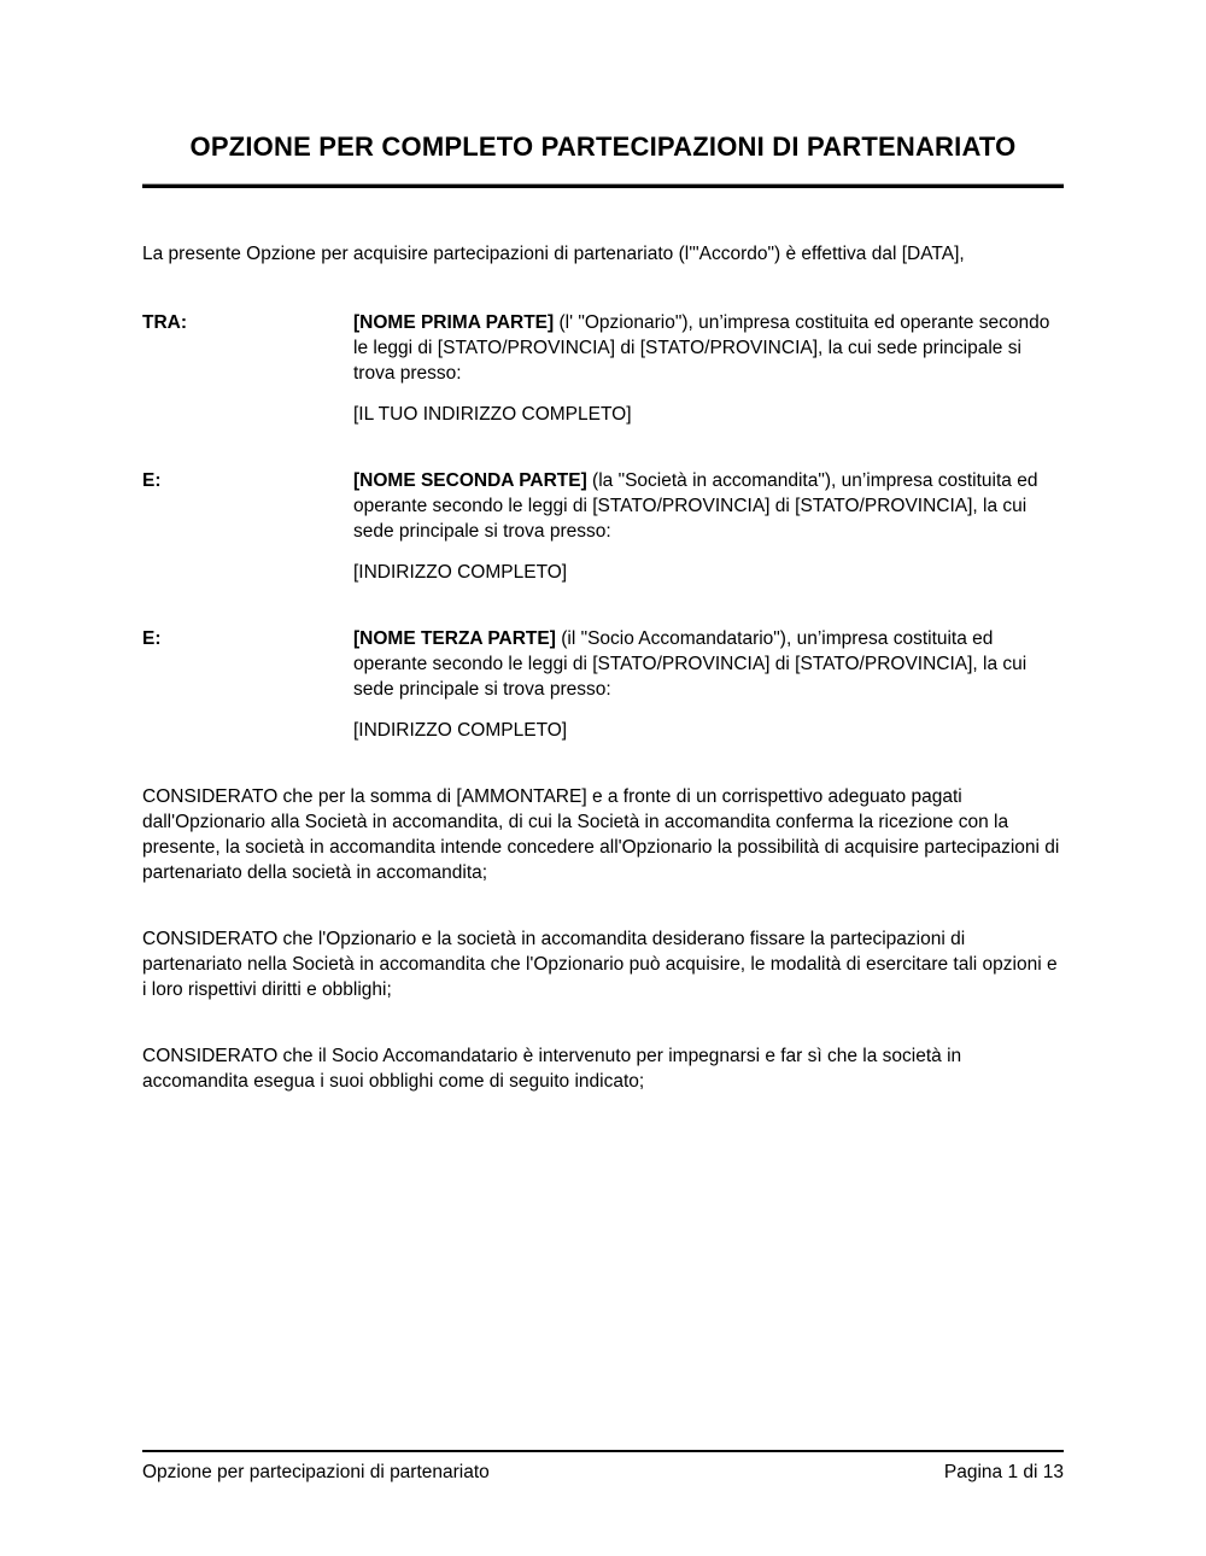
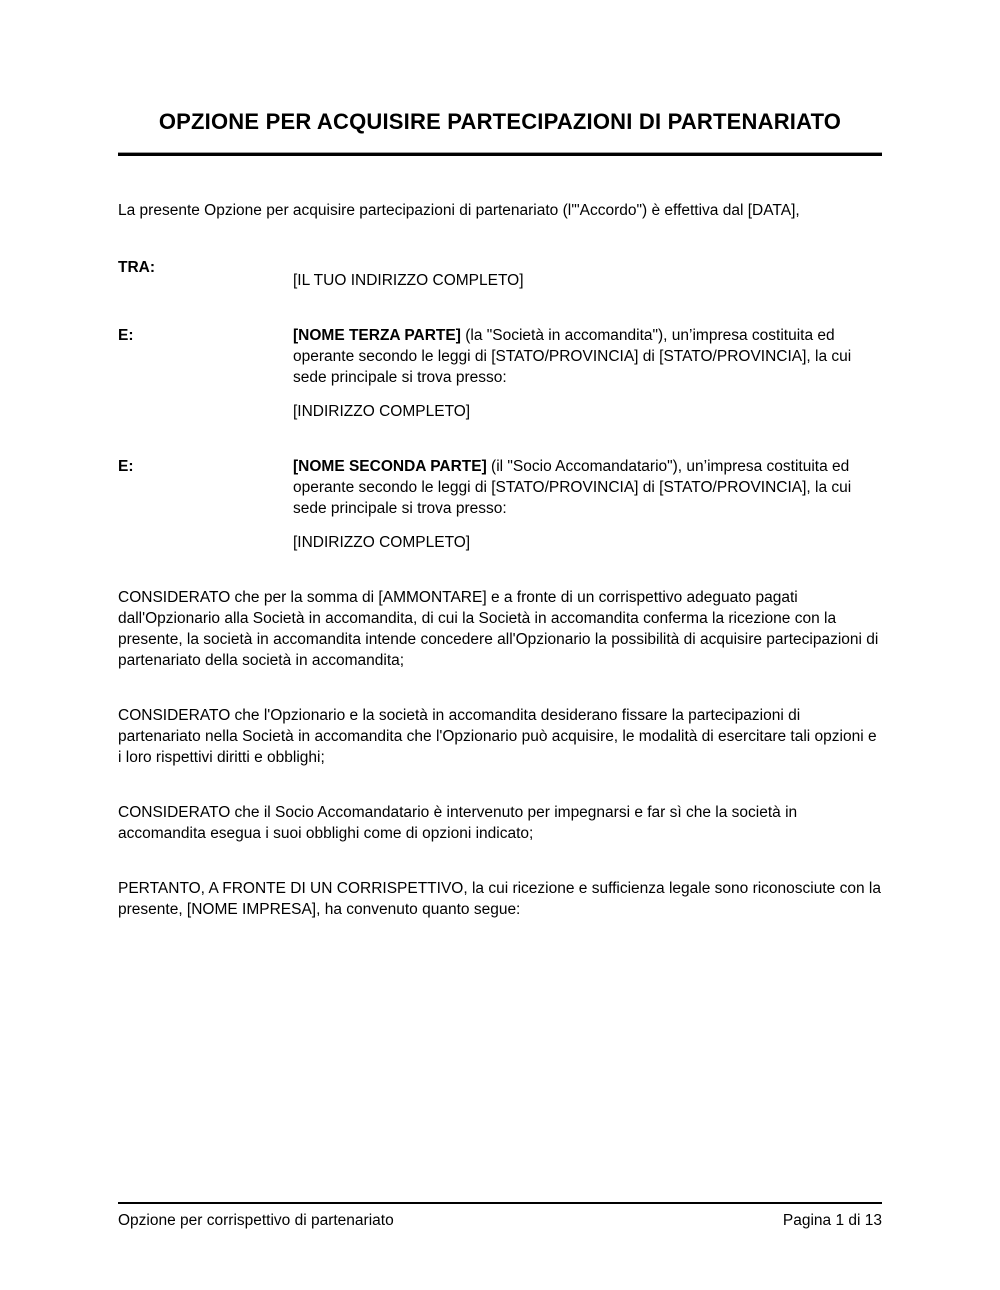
- OPZIONE PER COMPLETO PARTECIPAZIONI DI PARTENARIATO
+ OPZIONE PER ACQUISIRE PARTECIPAZIONI DI PARTENARIATO
  La presente Opzione per acquisire partecipazioni di partenariato (l'"Accordo") è effettiva dal [DATA],
  TRA:
- [NOME PRIMA PARTE] (l' "Opzionario"), un’impresa costituita ed operante secondo le leggi di [STATO/PROVINCIA] di [STATO/PROVINCIA], la cui sede principale si trova presso:
  [IL TUO INDIRIZZO COMPLETO]
  E:
- [NOME SECONDA PARTE] (la "Società in accomandita"), un’impresa costituita ed operante secondo le leggi di [STATO/PROVINCIA] di [STATO/PROVINCIA], la cui sede principale si trova presso:
+ [NOME TERZA PARTE] (la "Società in accomandita"), un’impresa costituita ed operante secondo le leggi di [STATO/PROVINCIA] di [STATO/PROVINCIA], la cui sede principale si trova presso:
  [INDIRIZZO COMPLETO]
  E:
- [NOME TERZA PARTE] (il "Socio Accomandatario"), un’impresa costituita ed operante secondo le leggi di [STATO/PROVINCIA] di [STATO/PROVINCIA], la cui sede principale si trova presso:
+ [NOME SECONDA PARTE] (il "Socio Accomandatario"), un’impresa costituita ed operante secondo le leggi di [STATO/PROVINCIA] di [STATO/PROVINCIA], la cui sede principale si trova presso:
  [INDIRIZZO COMPLETO]
  CONSIDERATO che per la somma di [AMMONTARE] e a fronte di un corrispettivo adeguato pagati dall'Opzionario alla Società in accomandita, di cui la Società in accomandita conferma la ricezione con la presente, la società in accomandita intende concedere all'Opzionario la possibilità di acquisire partecipazioni di partenariato della società in accomandita;
  CONSIDERATO che l'Opzionario e la società in accomandita desiderano fissare la partecipazioni di partenariato nella Società in accomandita che l'Opzionario può acquisire, le modalità di esercitare tali opzioni e i loro rispettivi diritti e obblighi;
- CONSIDERATO che il Socio Accomandatario è intervenuto per impegnarsi e far sì che la società in accomandita esegua i suoi obblighi come di seguito indicato;
+ CONSIDERATO che il Socio Accomandatario è intervenuto per impegnarsi e far sì che la società in accomandita esegua i suoi obblighi come di opzioni indicato;
+ PERTANTO, A FRONTE DI UN CORRISPETTIVO, la cui ricezione e sufficienza legale sono riconosciute con la presente, [NOME IMPRESA], ha convenuto quanto segue:
- Opzione per partecipazioni di partenariato
+ Opzione per corrispettivo di partenariato
  Pagina 1 di 13
